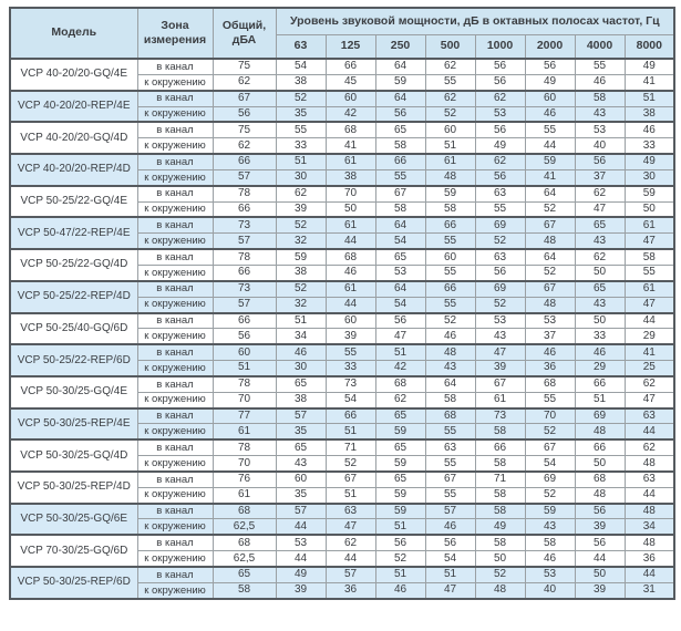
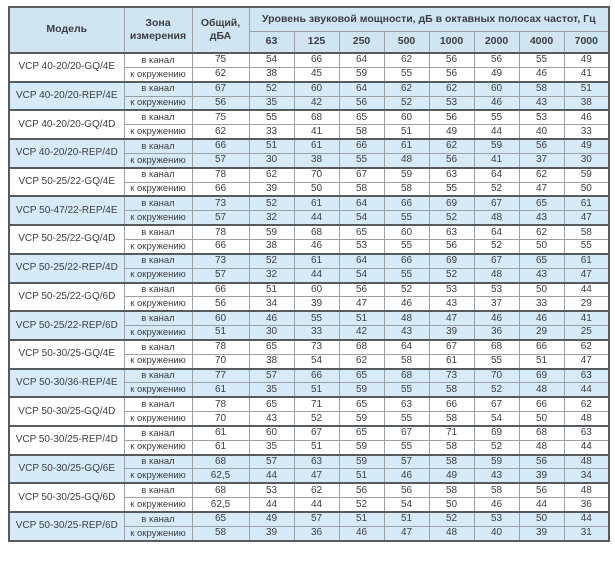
  Модель	Зона измерения	Общий, дБА	Уровень звуковой мощности, дБ в октавных полосах частот, Гц
- 63	125	250	500	1000	2000	4000	8000
+ 63	125	250	500	1000	2000	4000	7000
  VCP 40-20/20-GQ/4E	в канал	75	54	66	64	62	56	56	55	49
  к окружению	62	38	45	59	55	56	49	46	41
  VCP 40-20/20-REP/4E	в канал	67	52	60	64	62	62	60	58	51
  к окружению	56	35	42	56	52	53	46	43	38
  VCP 40-20/20-GQ/4D	в канал	75	55	68	65	60	56	55	53	46
  к окружению	62	33	41	58	51	49	44	40	33
  VCP 40-20/20-REP/4D	в канал	66	51	61	66	61	62	59	56	49
  к окружению	57	30	38	55	48	56	41	37	30
  VCP 50-25/22-GQ/4E	в канал	78	62	70	67	59	63	64	62	59
  к окружению	66	39	50	58	58	55	52	47	50
  VCP 50-47/22-REP/4E	в канал	73	52	61	64	66	69	67	65	61
  к окружению	57	32	44	54	55	52	48	43	47
  VCP 50-25/22-GQ/4D	в канал	78	59	68	65	60	63	64	62	58
  к окружению	66	38	46	53	55	56	52	50	55
  VCP 50-25/22-REP/4D	в канал	73	52	61	64	66	69	67	65	61
  к окружению	57	32	44	54	55	52	48	43	47
- VCP 50-25/40-GQ/6D	в канал	66	51	60	56	52	53	53	50	44
+ VCP 50-25/22-GQ/6D	в канал	66	51	60	56	52	53	53	50	44
  к окружению	56	34	39	47	46	43	37	33	29
  VCP 50-25/22-REP/6D	в канал	60	46	55	51	48	47	46	46	41
  к окружению	51	30	33	42	43	39	36	29	25
  VCP 50-30/25-GQ/4E	в канал	78	65	73	68	64	67	68	66	62
  к окружению	70	38	54	62	58	61	55	51	47
- VCP 50-30/25-REP/4E	в канал	77	57	66	65	68	73	70	69	63
+ VCP 50-30/36-REP/4E	в канал	77	57	66	65	68	73	70	69	63
  к окружению	61	35	51	59	55	58	52	48	44
  VCP 50-30/25-GQ/4D	в канал	78	65	71	65	63	66	67	66	62
  к окружению	70	43	52	59	55	58	54	50	48
- VCP 50-30/25-REP/4D	в канал	76	60	67	65	67	71	69	68	63
+ VCP 50-30/25-REP/4D	в канал	61	60	67	65	67	71	69	68	63
  к окружению	61	35	51	59	55	58	52	48	44
  VCP 50-30/25-GQ/6E	в канал	68	57	63	59	57	58	59	56	48
  к окружению	62,5	44	47	51	46	49	43	39	34
- VCP 70-30/25-GQ/6D	в канал	68	53	62	56	56	58	58	56	48
+ VCP 50-30/25-GQ/6D	в канал	68	53	62	56	56	58	58	56	48
  к окружению	62,5	44	44	52	54	50	46	44	36
  VCP 50-30/25-REP/6D	в канал	65	49	57	51	51	52	53	50	44
  к окружению	58	39	36	46	47	48	40	39	31
